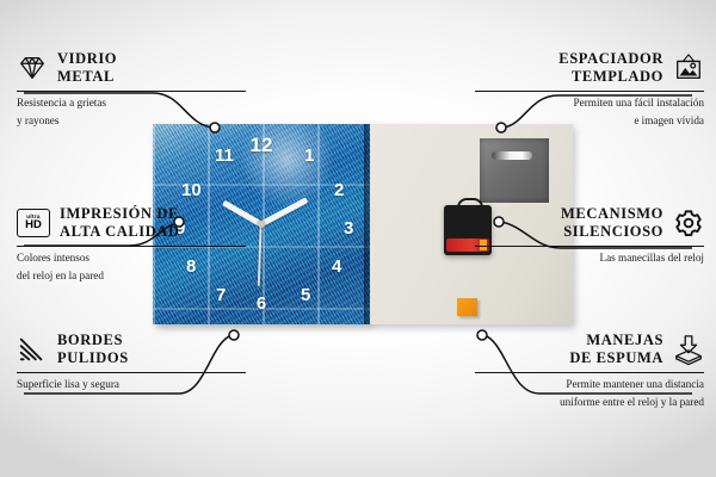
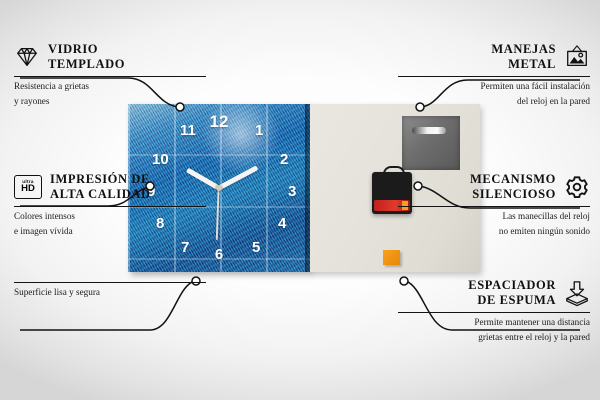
  12
  1
  2
  3
  4
  5
  6
  7
  8
  9
  10
  11
  VIDRIO
- METAL
+ TEMPLADO
  Resistencia a grietas
  y rayones
  HD
  IMPRESIÓN DE
  ALTA CALIDAD
  Colores intensos
- del reloj en la pared
+ e imagen vívida
- BORDES
- PULIDOS
  Superficie lisa y segura
- ESPACIADOR
+ MANEJAS
- TEMPLADO
+ METAL
  Permiten una fácil instalación
- e imagen vívida
+ del reloj en la pared
  MECANISMO
  SILENCIOSO
  Las manecillas del reloj
+ no emiten ningún sonido
- MANEJAS
+ ESPACIADOR
  DE ESPUMA
  Permite mantener una distancia
- uniforme entre el reloj y la pared
+ grietas entre el reloj y la pared
